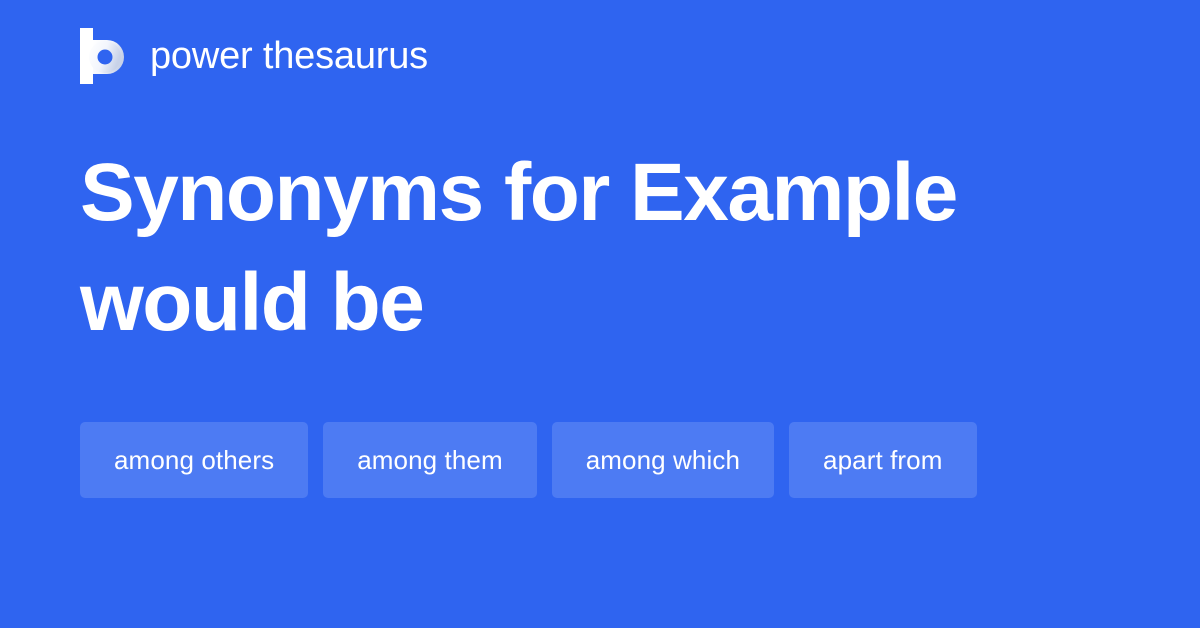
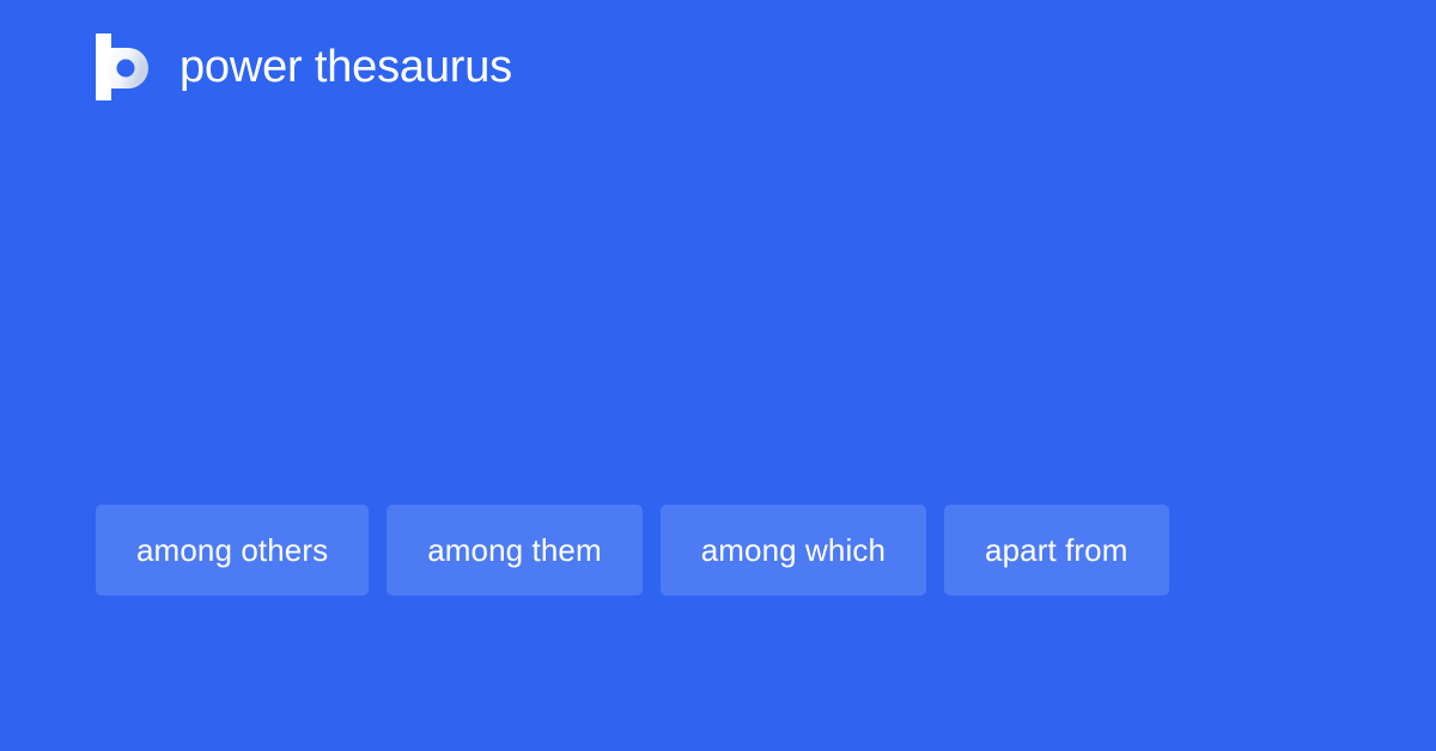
  power thesaurus
- Synonyms for Example would be
  among others
  among them
  among which
  apart from
